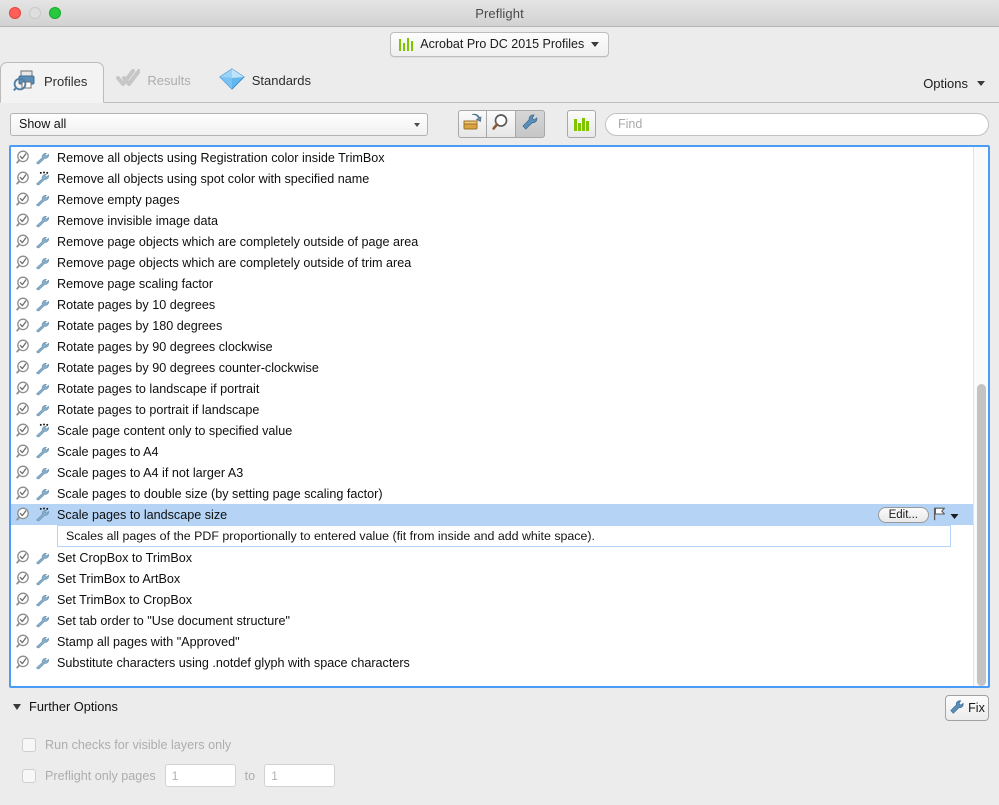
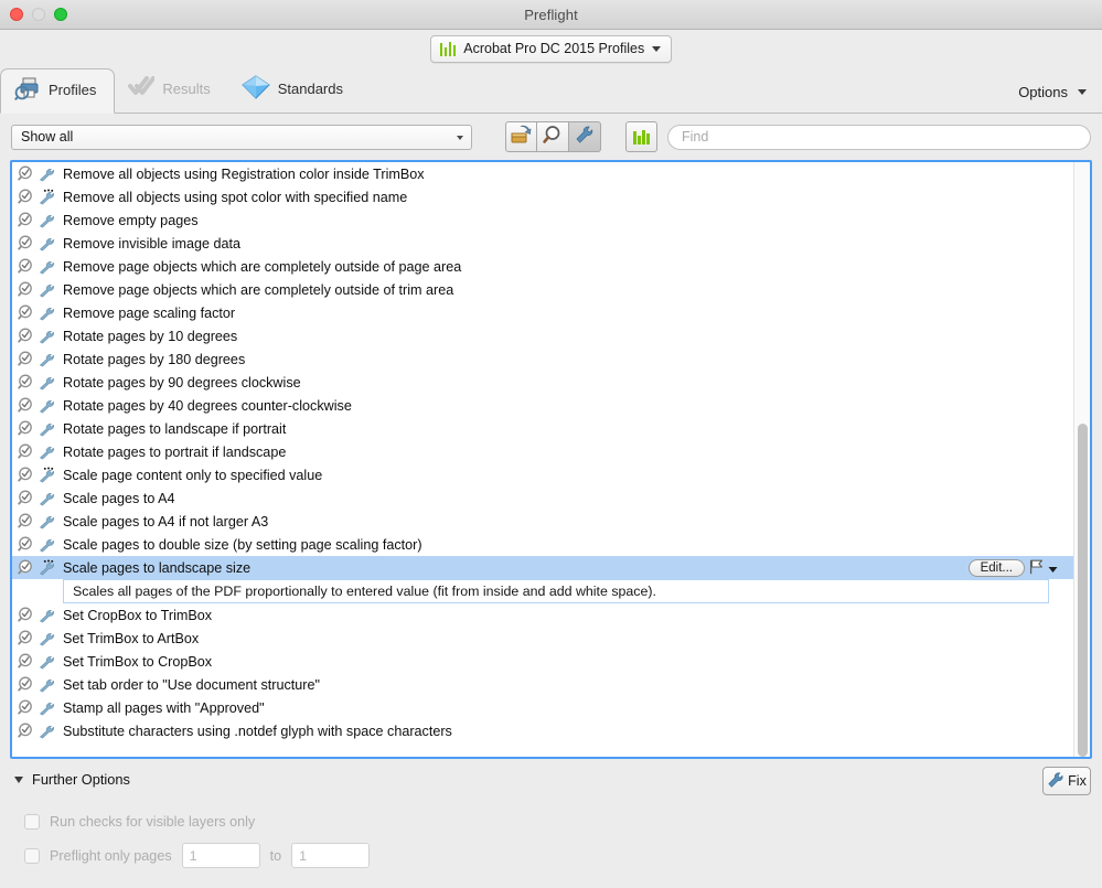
  Preflight
  Acrobat Pro DC 2015 Profiles
  Profiles
  Results
  Standards
  Options
  Show all
  Find
  Remove all objects using Registration color inside TrimBox
  Remove all objects using spot color with specified name
  Remove empty pages
  Remove invisible image data
  Remove page objects which are completely outside of page area
  Remove page objects which are completely outside of trim area
  Remove page scaling factor
  Rotate pages by 10 degrees
  Rotate pages by 180 degrees
  Rotate pages by 90 degrees clockwise
- Rotate pages by 90 degrees counter-clockwise
+ Rotate pages by 40 degrees counter-clockwise
  Rotate pages to landscape if portrait
  Rotate pages to portrait if landscape
  Scale page content only to specified value
  Scale pages to A4
  Scale pages to A4 if not larger A3
  Scale pages to double size (by setting page scaling factor)
  Scale pages to landscape size
  Edit...
  Scales all pages of the PDF proportionally to entered value (fit from inside and add white space).
  Set CropBox to TrimBox
  Set TrimBox to ArtBox
  Set TrimBox to CropBox
  Set tab order to "Use document structure"
  Stamp all pages with "Approved"
  Substitute characters using .notdef glyph with space characters
  Further Options
  Fix
  Run checks for visible layers only
  Preflight only pages
  1
  to
  1
